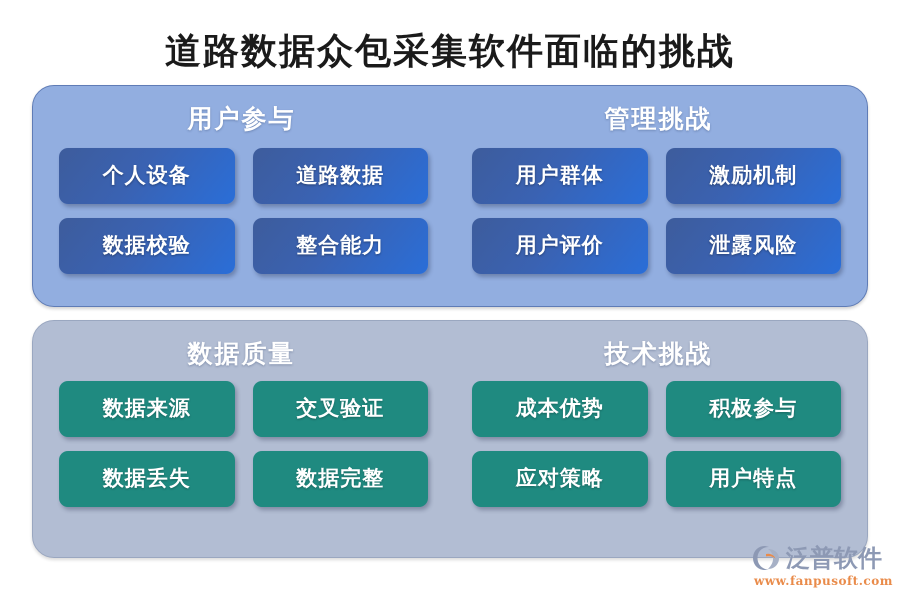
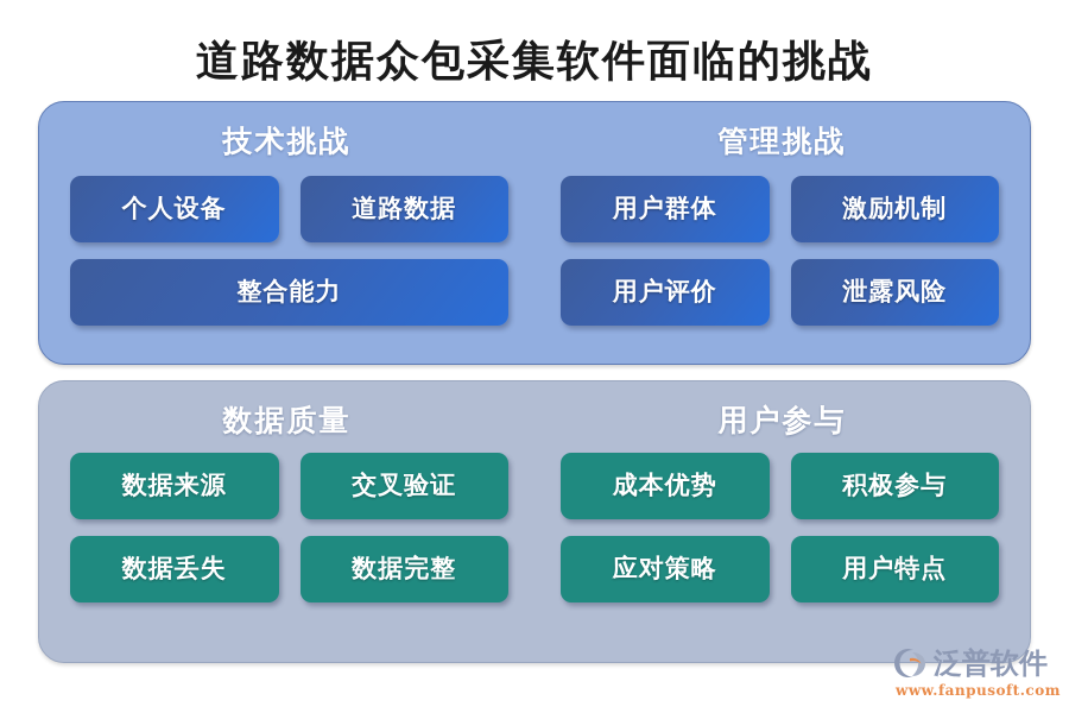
  道路数据众包采集软件面临的挑战
- 用户参与
+ 技术挑战
  管理挑战
  个人设备
  道路数据
  用户群体
  激励机制
- 数据校验
  整合能力
  用户评价
  泄露风险
  数据质量
- 技术挑战
+ 用户参与
  数据来源
  交叉验证
  成本优势
  积极参与
  数据丢失
  数据完整
  应对策略
  用户特点
  泛普软件
  www.fanpusoft.com
